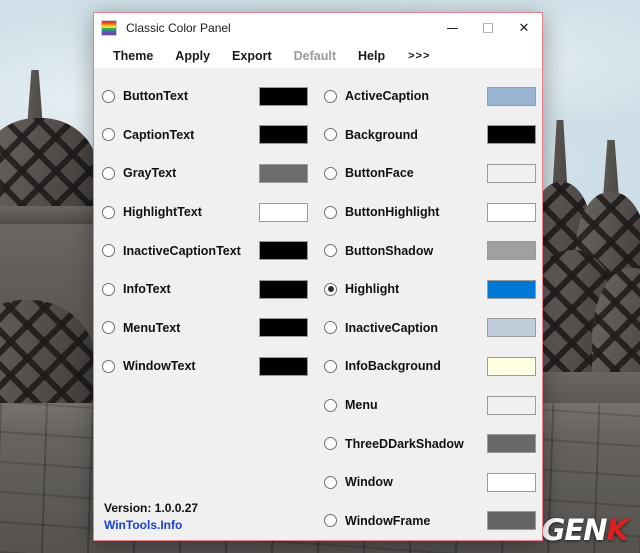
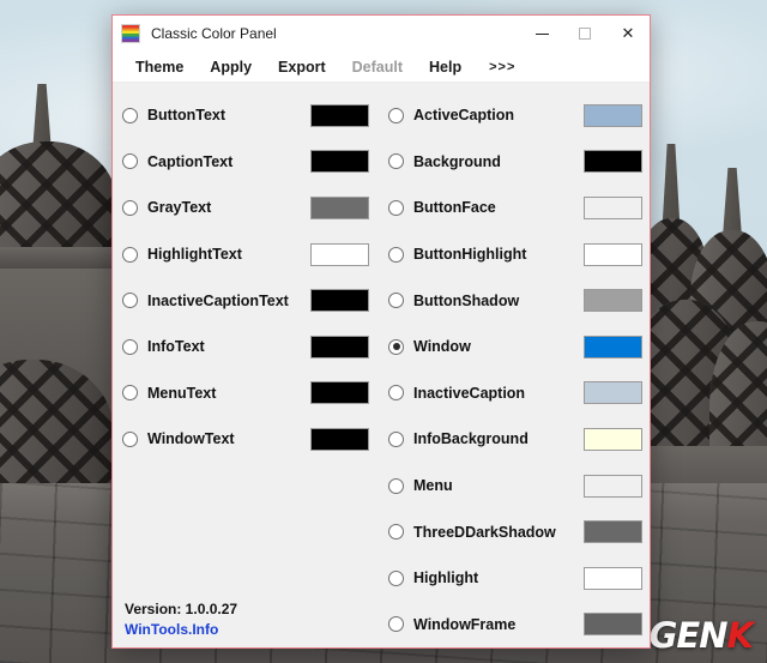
  GENK
  Classic Color Panel
  ✕
  Theme
  Apply
  Export
  Default
  Help
  >>>
  ButtonText
  CaptionText
  GrayText
  HighlightText
  InactiveCaptionText
  InfoText
  MenuText
  WindowText
  ActiveCaption
  Background
  ButtonFace
  ButtonHighlight
  ButtonShadow
- Highlight
+ Window
  InactiveCaption
  InfoBackground
  Menu
  ThreeDDarkShadow
- Window
+ Highlight
  WindowFrame
  Version: 1.0.0.27
  WinTools.Info
